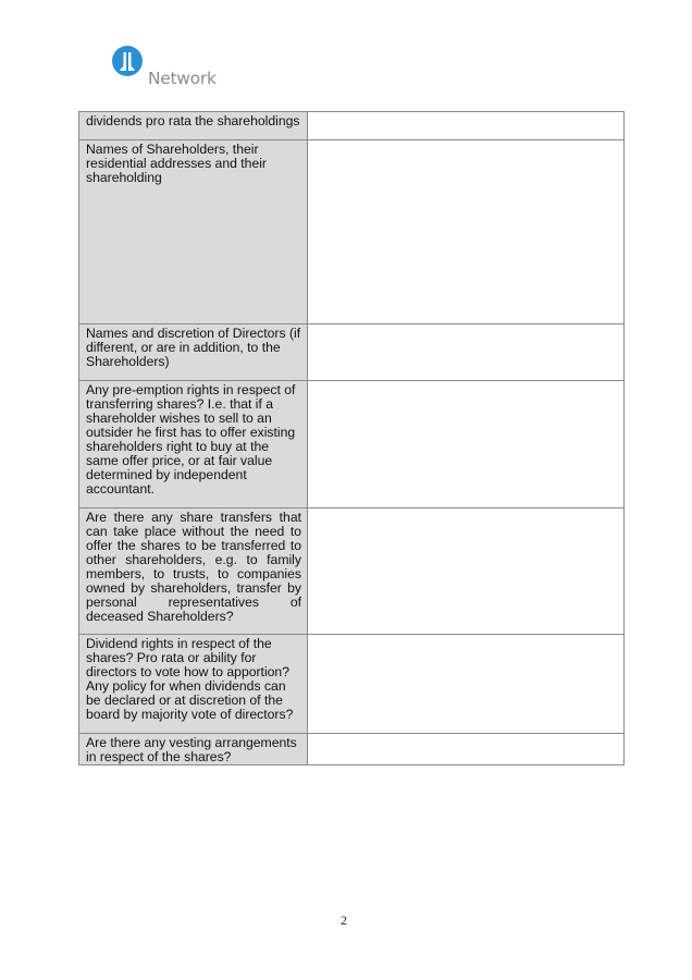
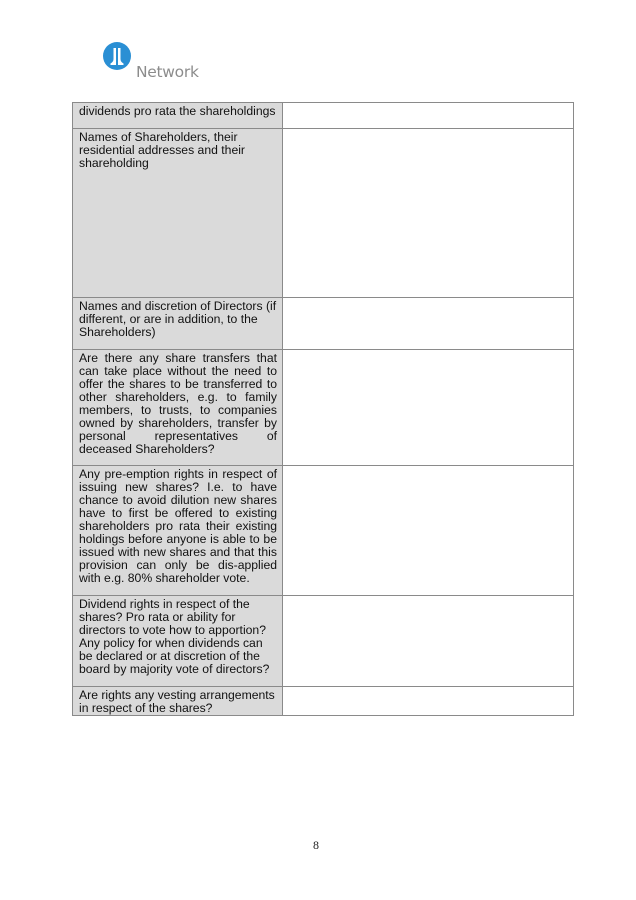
  Network
  dividends pro rata the shareholdings
  Names of Shareholders, their residential addresses and their shareholding
  Names and discretion of Directors (if different, or are in addition, to the Shareholders)
- Any pre-emption rights in respect of transferring shares? I.e. that if a shareholder wishes to sell to an outsider he first has to offer existing shareholders right to buy at the same offer price, or at fair value determined by independent accountant.
  Are there any share transfers that can take place without the need to offer the shares to be transferred to other shareholders, e.g. to family members, to trusts, to companies owned by shareholders, transfer by personal representatives of deceased Shareholders?
+ Any pre-emption rights in respect of issuing new shares? I.e. to have chance to avoid dilution new shares have to first be offered to existing shareholders pro rata their existing holdings before anyone is able to be issued with new shares and that this provision can only be dis-applied with e.g. 80% shareholder vote.
  Dividend rights in respect of the shares? Pro rata or ability for directors to vote how to apportion? Any policy for when dividends can be declared or at discretion of the board by majority vote of directors?
- Are there any vesting arrangements in respect of the shares?
+ Are rights any vesting arrangements in respect of the shares?
- 2
+ 8
